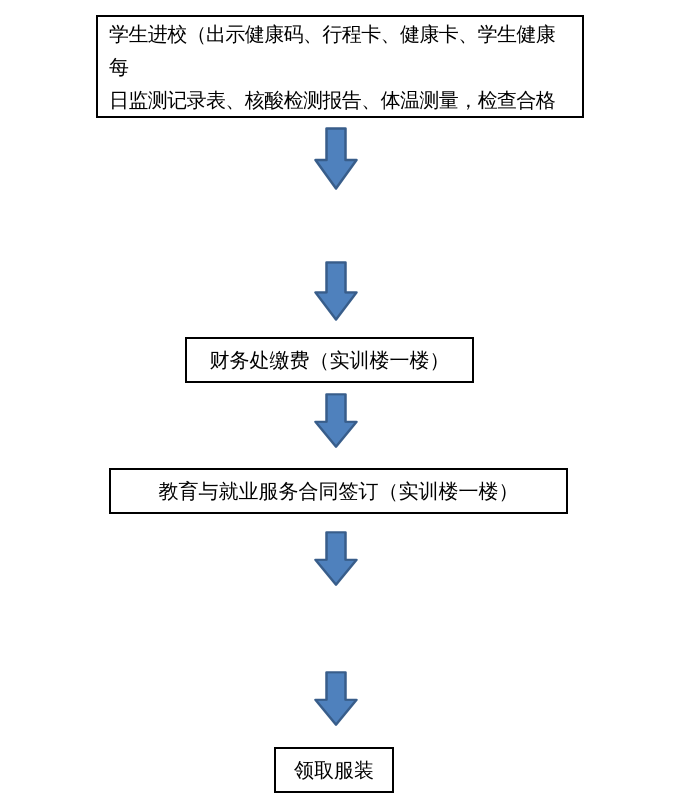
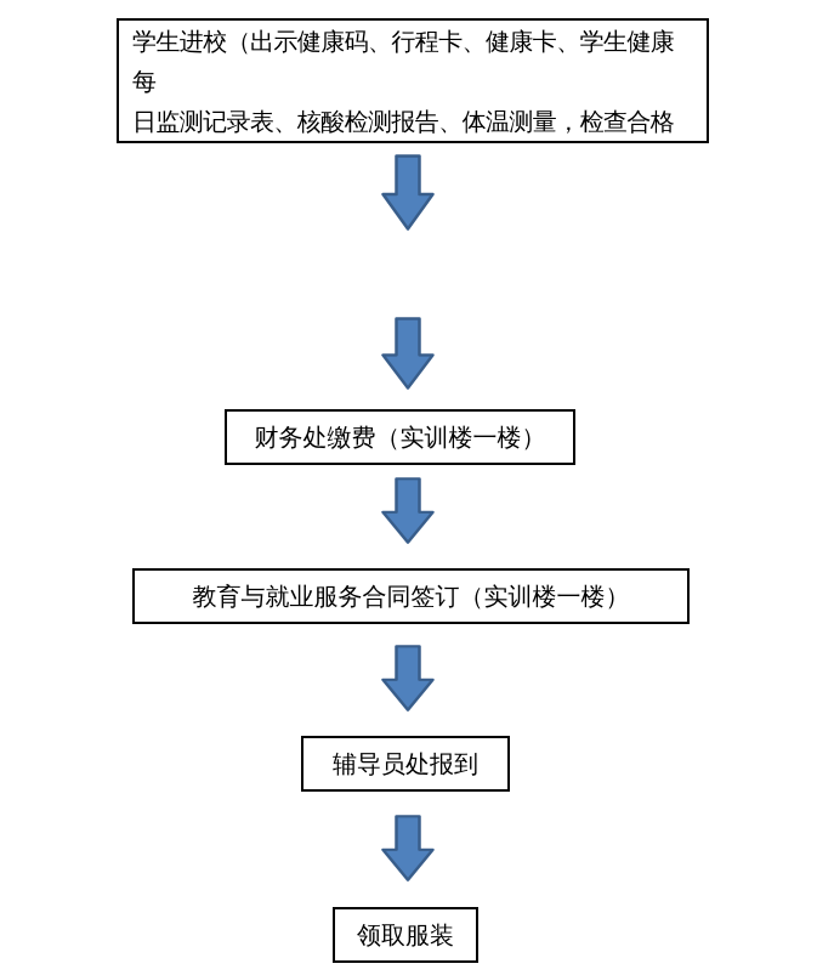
  学生进校（出示健康码、行程卡、健康卡、学生健康每
  日监测记录表、核酸检测报告、体温测量，检查合格
  财务处缴费（实训楼一楼）
  教育与就业服务合同签订（实训楼一楼）
+ 辅导员处报到
  领取服装
